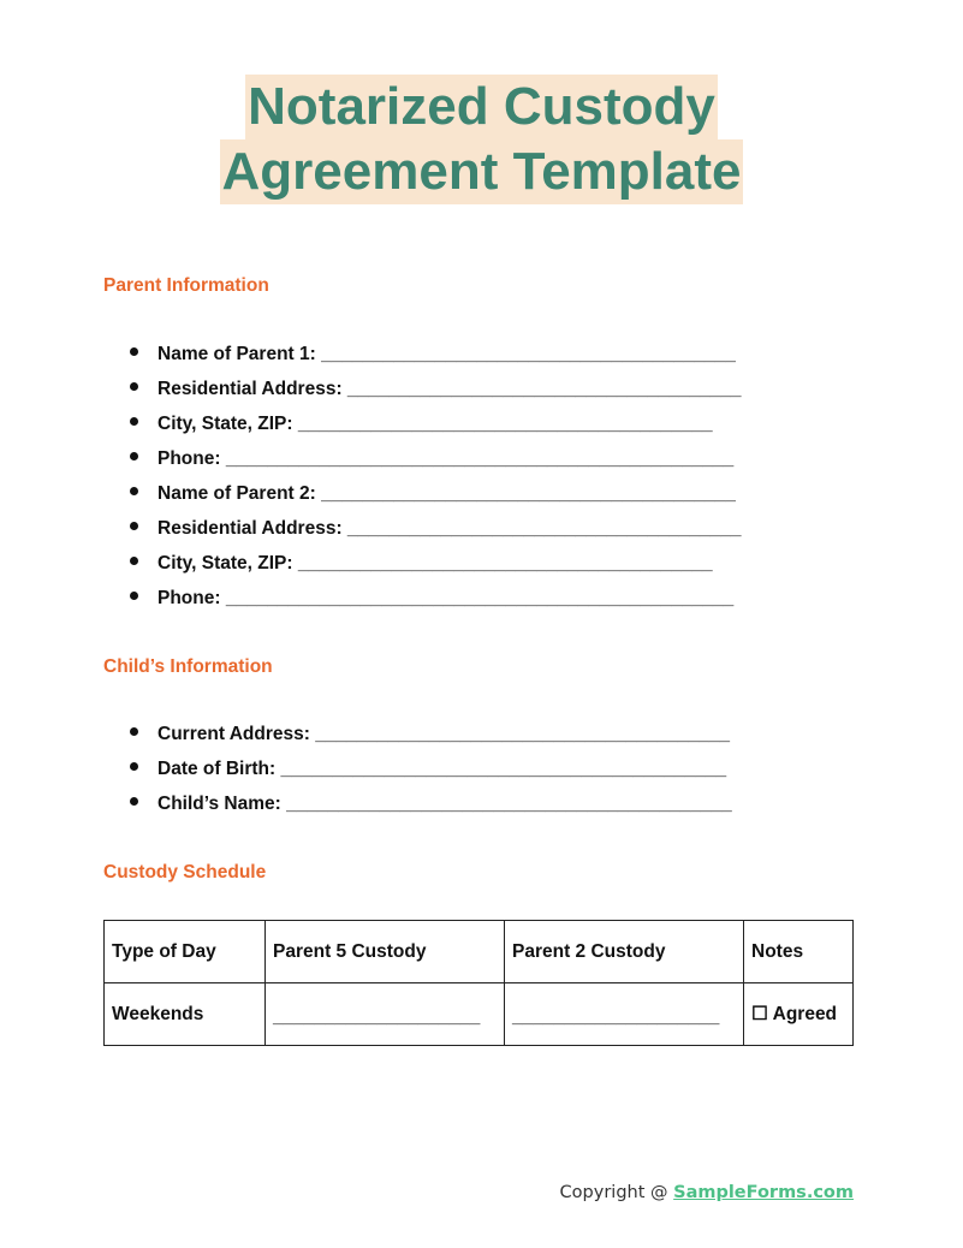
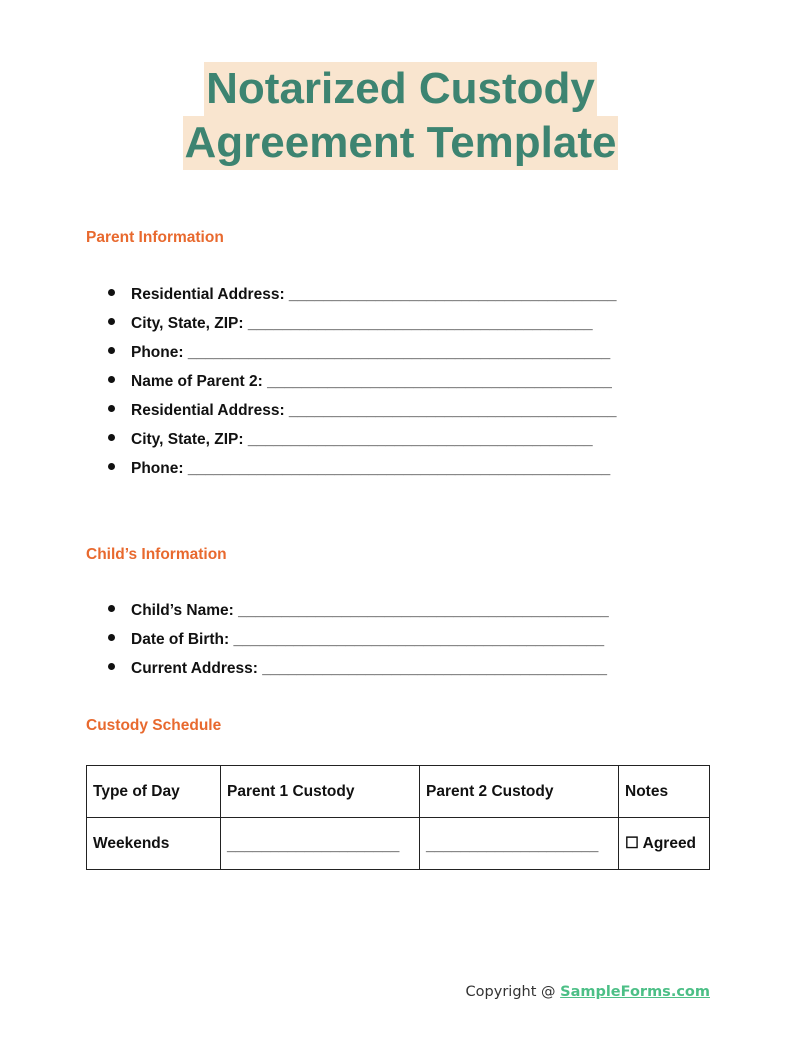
  Notarized Custody
  Agreement Template
  Parent Information
- Name of Parent 1: ________________________________________
  Residential Address: ______________________________________
  City, State, ZIP: ________________________________________
  Phone: _________________________________________________
  Name of Parent 2: ________________________________________
  Residential Address: ______________________________________
  City, State, ZIP: ________________________________________
  Phone: _________________________________________________
  Child’s Information
- Current Address: ________________________________________
+ Child’s Name: ___________________________________________
  Date of Birth: ___________________________________________
- Child’s Name: ___________________________________________
+ Current Address: ________________________________________
  Custody Schedule
- Type of Day	Parent 5 Custody	Parent 2 Custody	Notes
+ Type of Day	Parent 1 Custody	Parent 2 Custody	Notes
  Weekends	____________________	____________________	☐ Agreed
  Copyright @ SampleForms.com
